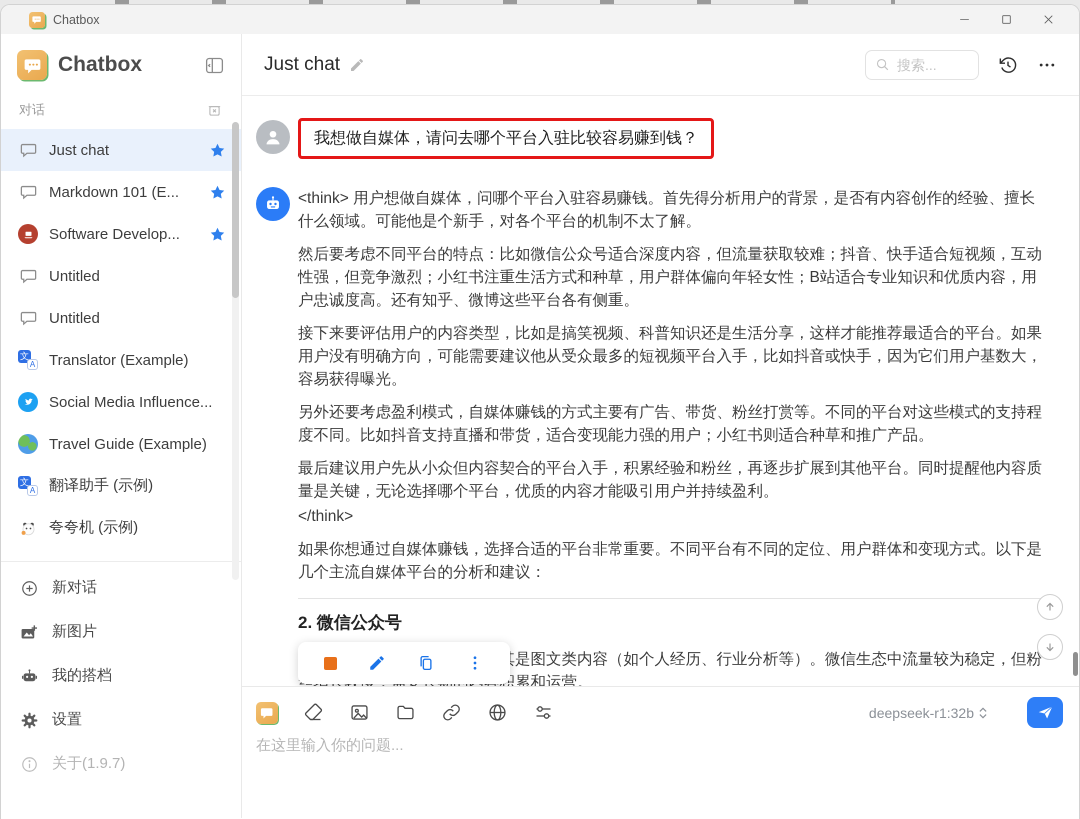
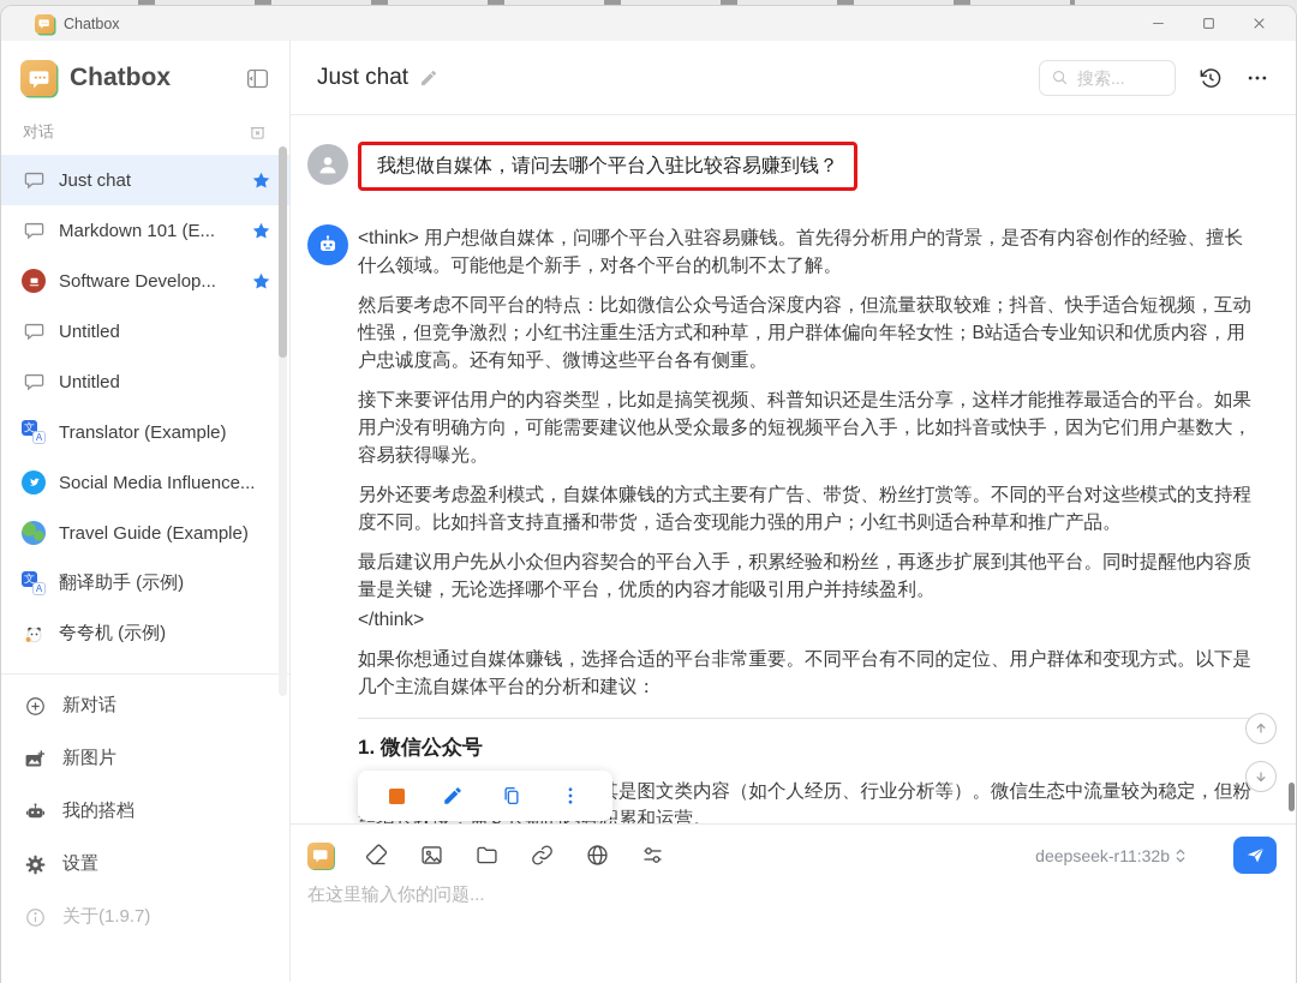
  Chatbox
  Chatbox
  对话
  Just chat
  Markdown 101 (E...
  Software Develop...
  Untitled
  Untitled
  文
  A
  Translator (Example)
  Social Media Influence...
  Travel Guide (Example)
  文
  A
  翻译助手 (示例)
  夸夸机 (示例)
  新对话
  新图片
  我的搭档
  设置
  关于(1.9.7)
  Just chat
  搜索...
  我想做自媒体，请问去哪个平台入驻比较容易赚到钱？
  <think> 用户想做自媒体，问哪个平台入驻容易赚钱。首先得分析用户的背景，是否有内容创作的经验、擅长什么领域。可能他是个新手，对各个平台的机制不太了解。
  然后要考虑不同平台的特点：比如微信公众号适合深度内容，但流量获取较难；抖音、快手适合短视频，互动性强，但竞争激烈；小红书注重生活方式和种草，用户群体偏向年轻女性；B站适合专业知识和优质内容，用户忠诚度高。还有知乎、微博这些平台各有侧重。
  接下来要评估用户的内容类型，比如是搞笑视频、科普知识还是生活分享，这样才能推荐最适合的平台。如果用户没有明确方向，可能需要建议他从受众最多的短视频平台入手，比如抖音或快手，因为它们用户基数大，容易获得曝光。
  另外还要考虑盈利模式，自媒体赚钱的方式主要有广告、带货、粉丝打赏等。不同的平台对这些模式的支持程度不同。比如抖音支持直播和带货，适合变现能力强的用户；小红书则适合种草和推广产品。
  最后建议用户先从小众但内容契合的平台入手，积累经验和粉丝，再逐步扩展到其他平台。同时提醒他内容质量是关键，无论选择哪个平台，优质的内容才能吸引用户并持续盈利。
  </think>
  如果你想通过自媒体赚钱，选择合适的平台非常重要。不同平台有不同的定位、用户群体和变现方式。以下是几个主流自媒体平台的分析和建议：
- 2. 微信公众号
+ 1. 微信公众号
- deepseek-r1:32b
+ deepseek-r11:32b
  在这里输入你的问题...
